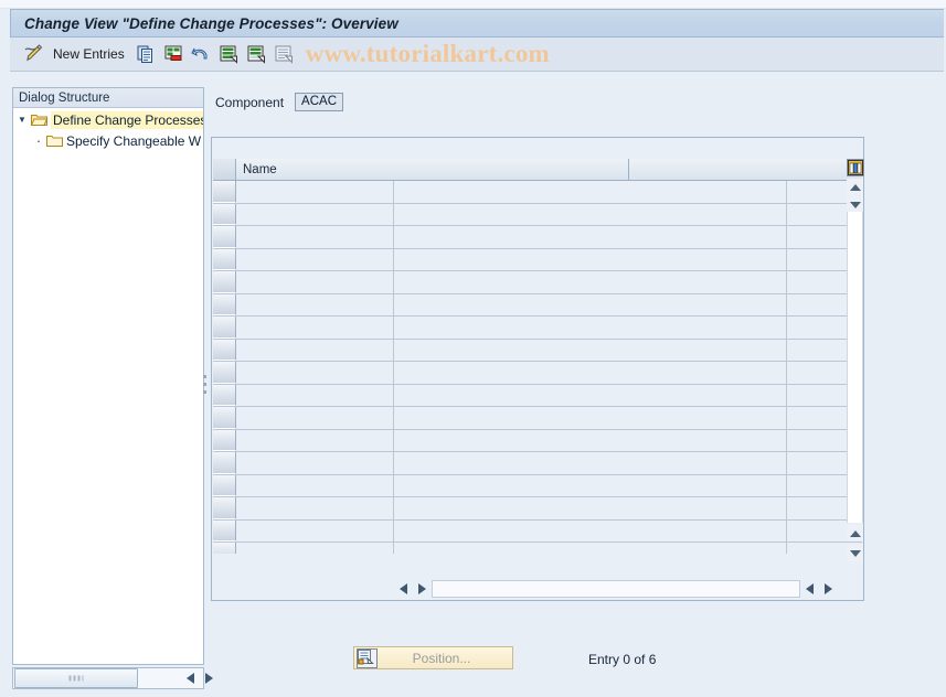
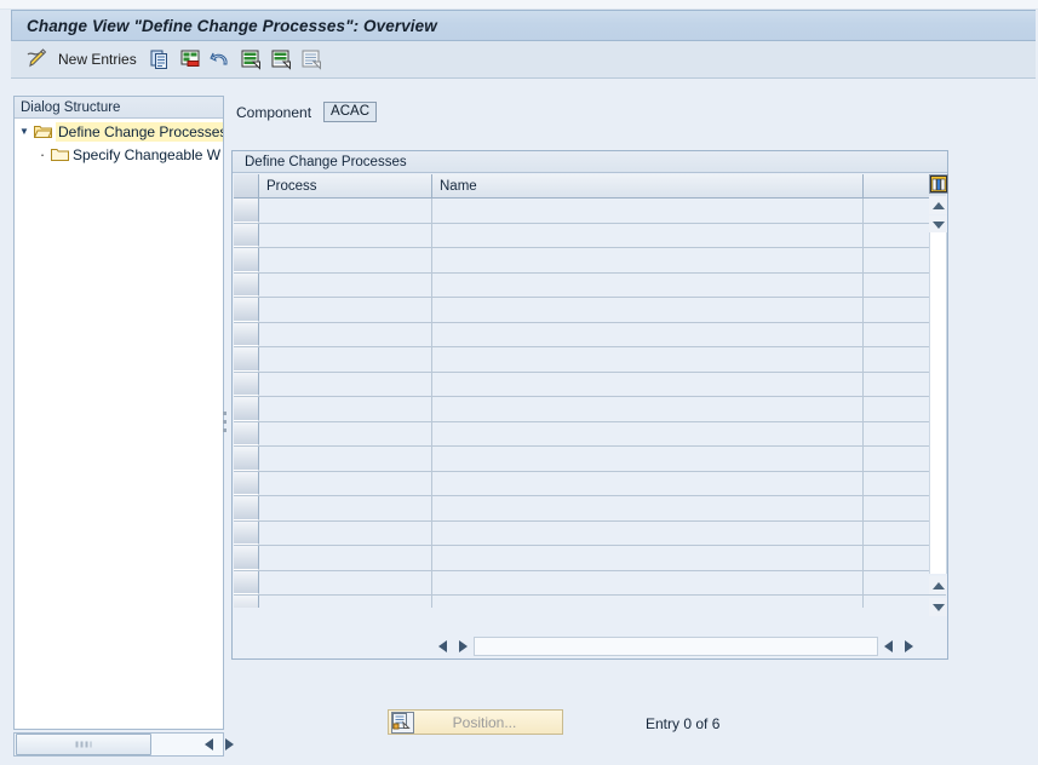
  Change View "Define Change Processes": Overview
  New Entries
- www.tutorialkart.com
  Dialog Structure
  ▼
  Define Change Processe
  ·
  Specify Changeable W
  Component
  ACAC
+ Define Change Processes
+ Process
  Name
  Position...
  Entry 0 of 6
